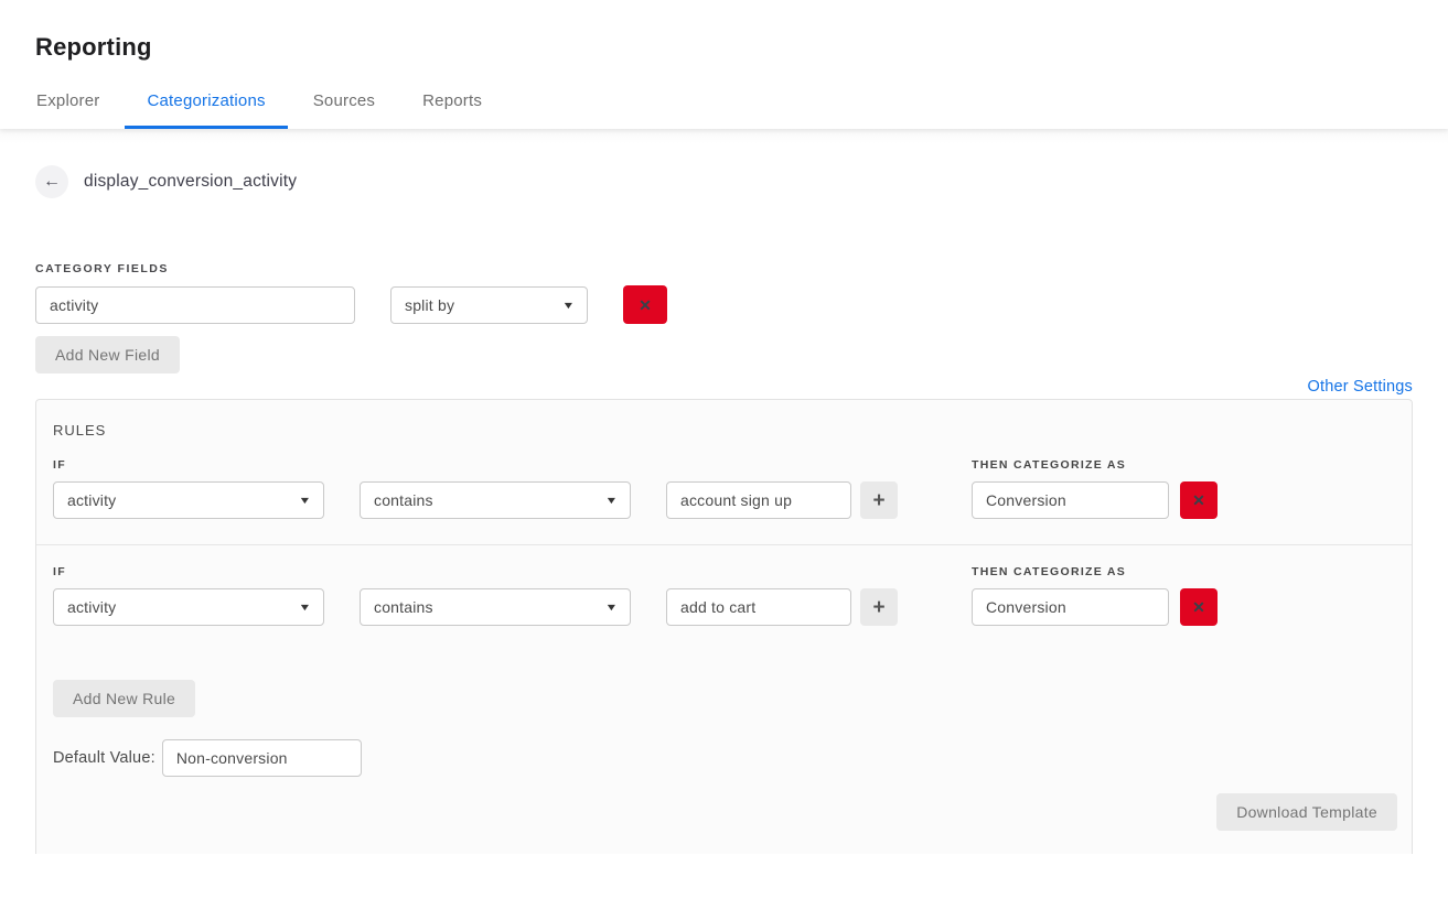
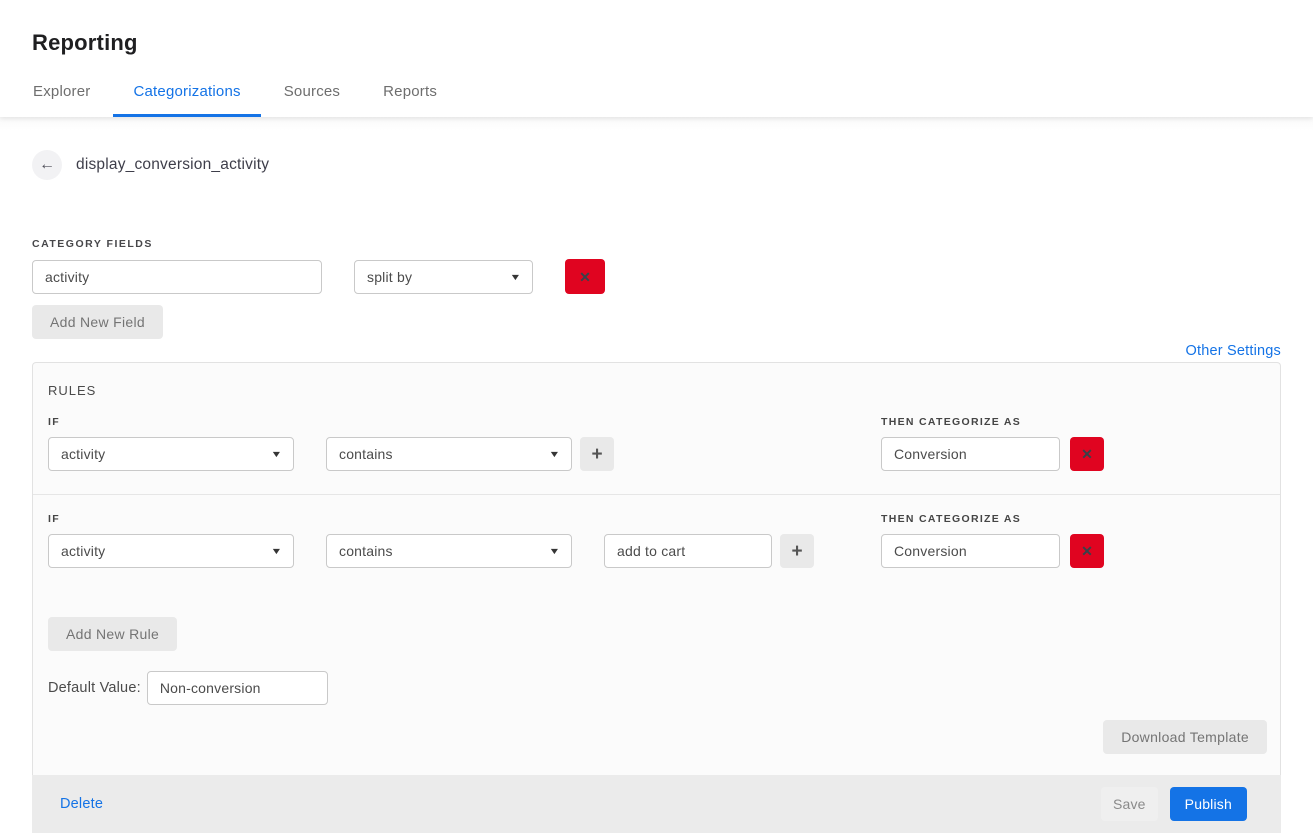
  Reporting
  Explorer
  Categorizations
  Sources
  Reports
  ←
  display_conversion_activity
  CATEGORY FIELDS
  activity
  split by
  ▼
  ✕
  Add New Field
  Other Settings
  RULES
  IF
  activity
  ▼
  contains
  ▼
- account sign up
  +
  THEN CATEGORIZE AS
  Conversion
  ✕
  IF
  activity
  ▼
  contains
  ▼
  add to cart
  +
  THEN CATEGORIZE AS
  Conversion
  ✕
  Add New Rule
  Default Value:
  Non-conversion
  Download Template
+ Delete
+ Save
+ Publish
